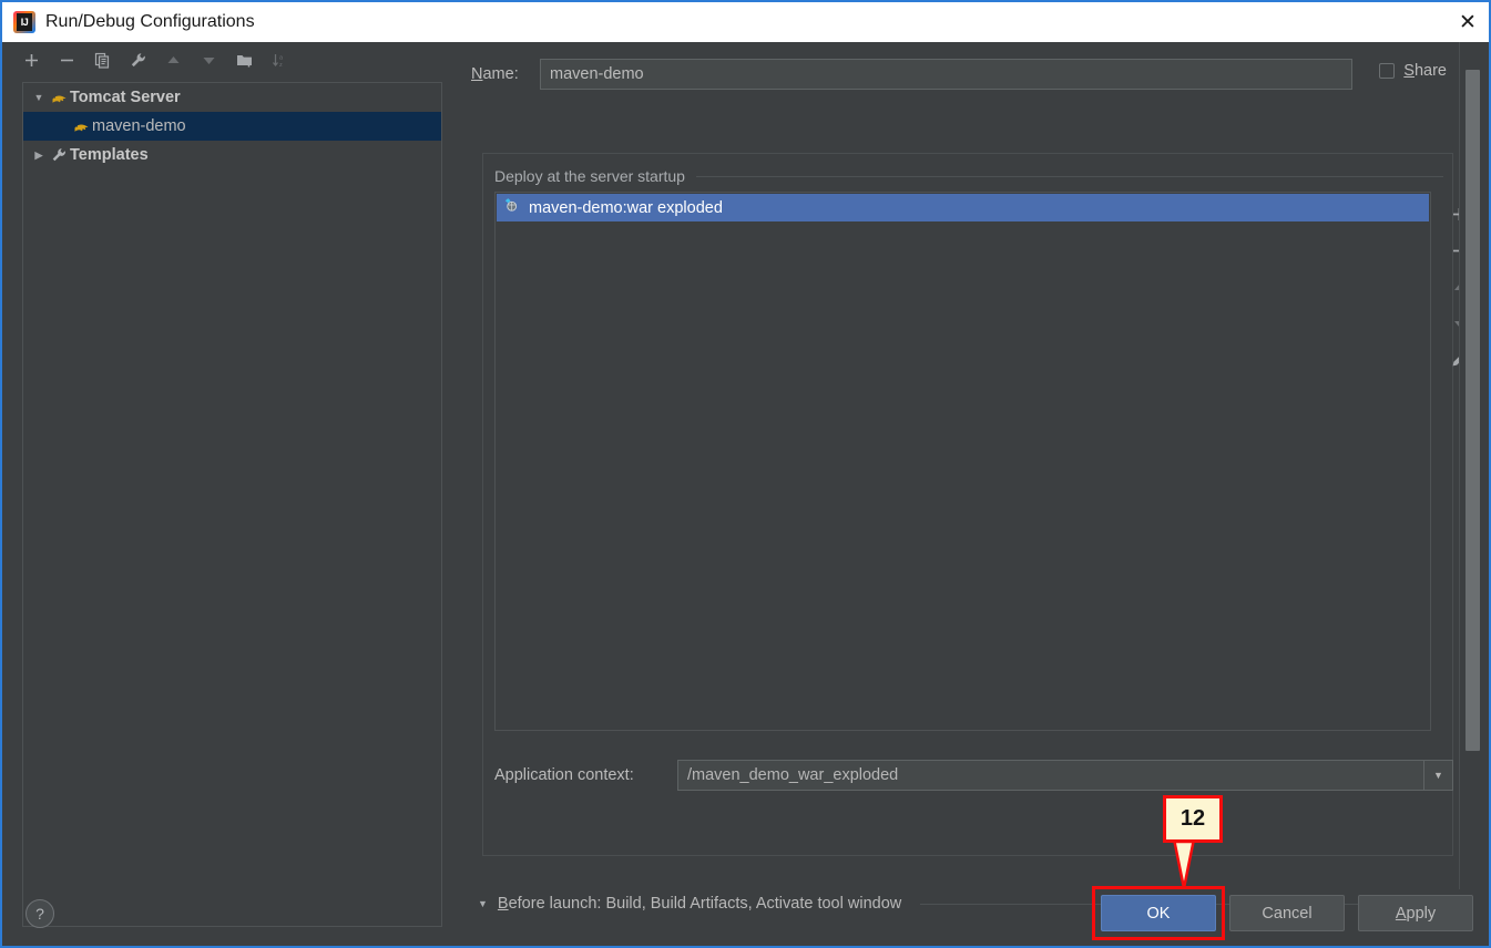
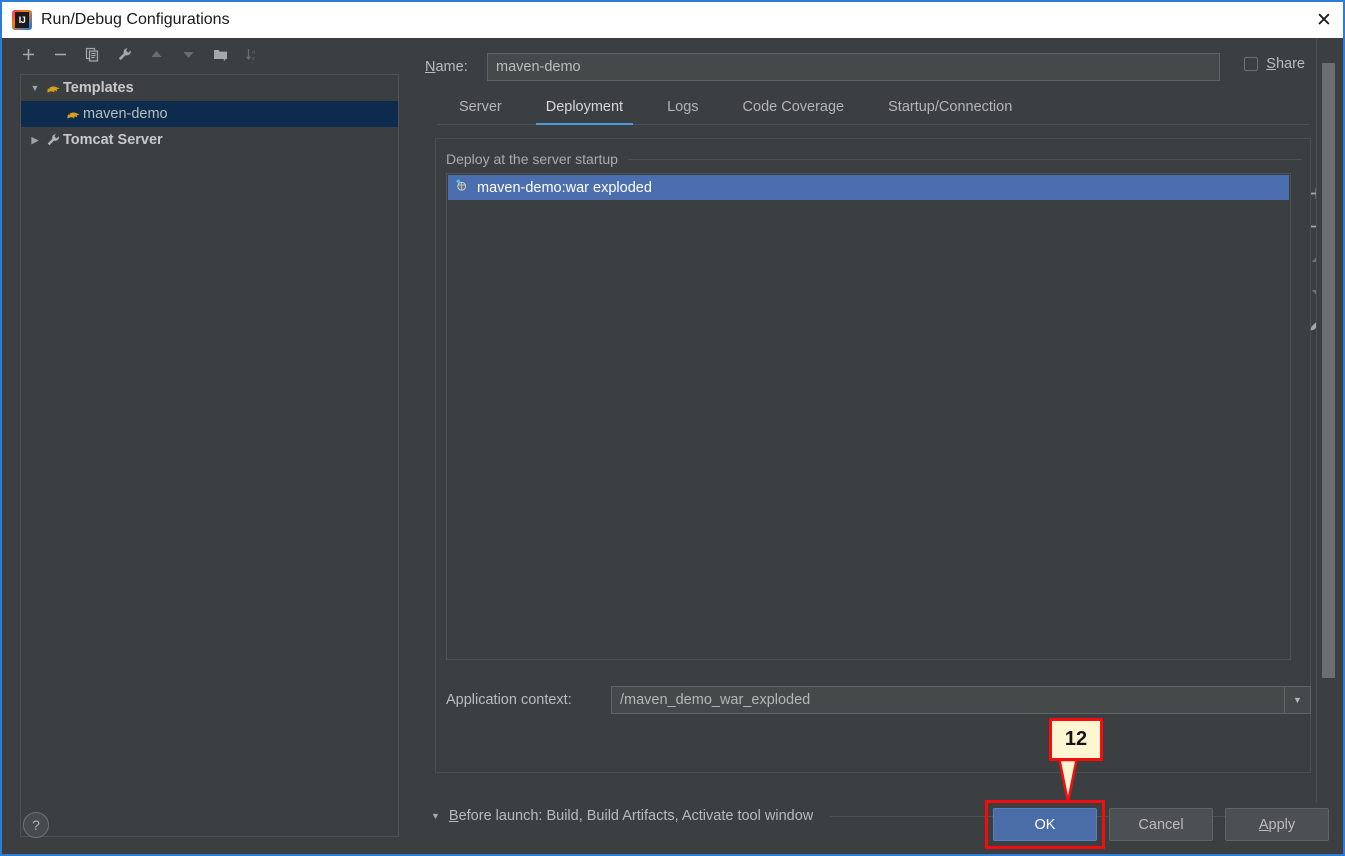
  IJ
  Run/Debug Configurations
  ✕
  ▼
- Tomcat Server
+ Templates
  maven-demo
  ▶
- Templates
+ Tomcat Server
  Name:
  maven-demo
  Share
+ Server
+ Deployment
+ Logs
+ Code Coverage
+ Startup/Connection
  Deploy at the server startup
  maven-demo:war exploded
  Application context:
  /maven_demo_war_exploded
  ▼
  ▼
  Before launch: Build, Build Artifacts, Activate tool window
  ?
  OK
  Cancel
  A
  pply
  12
